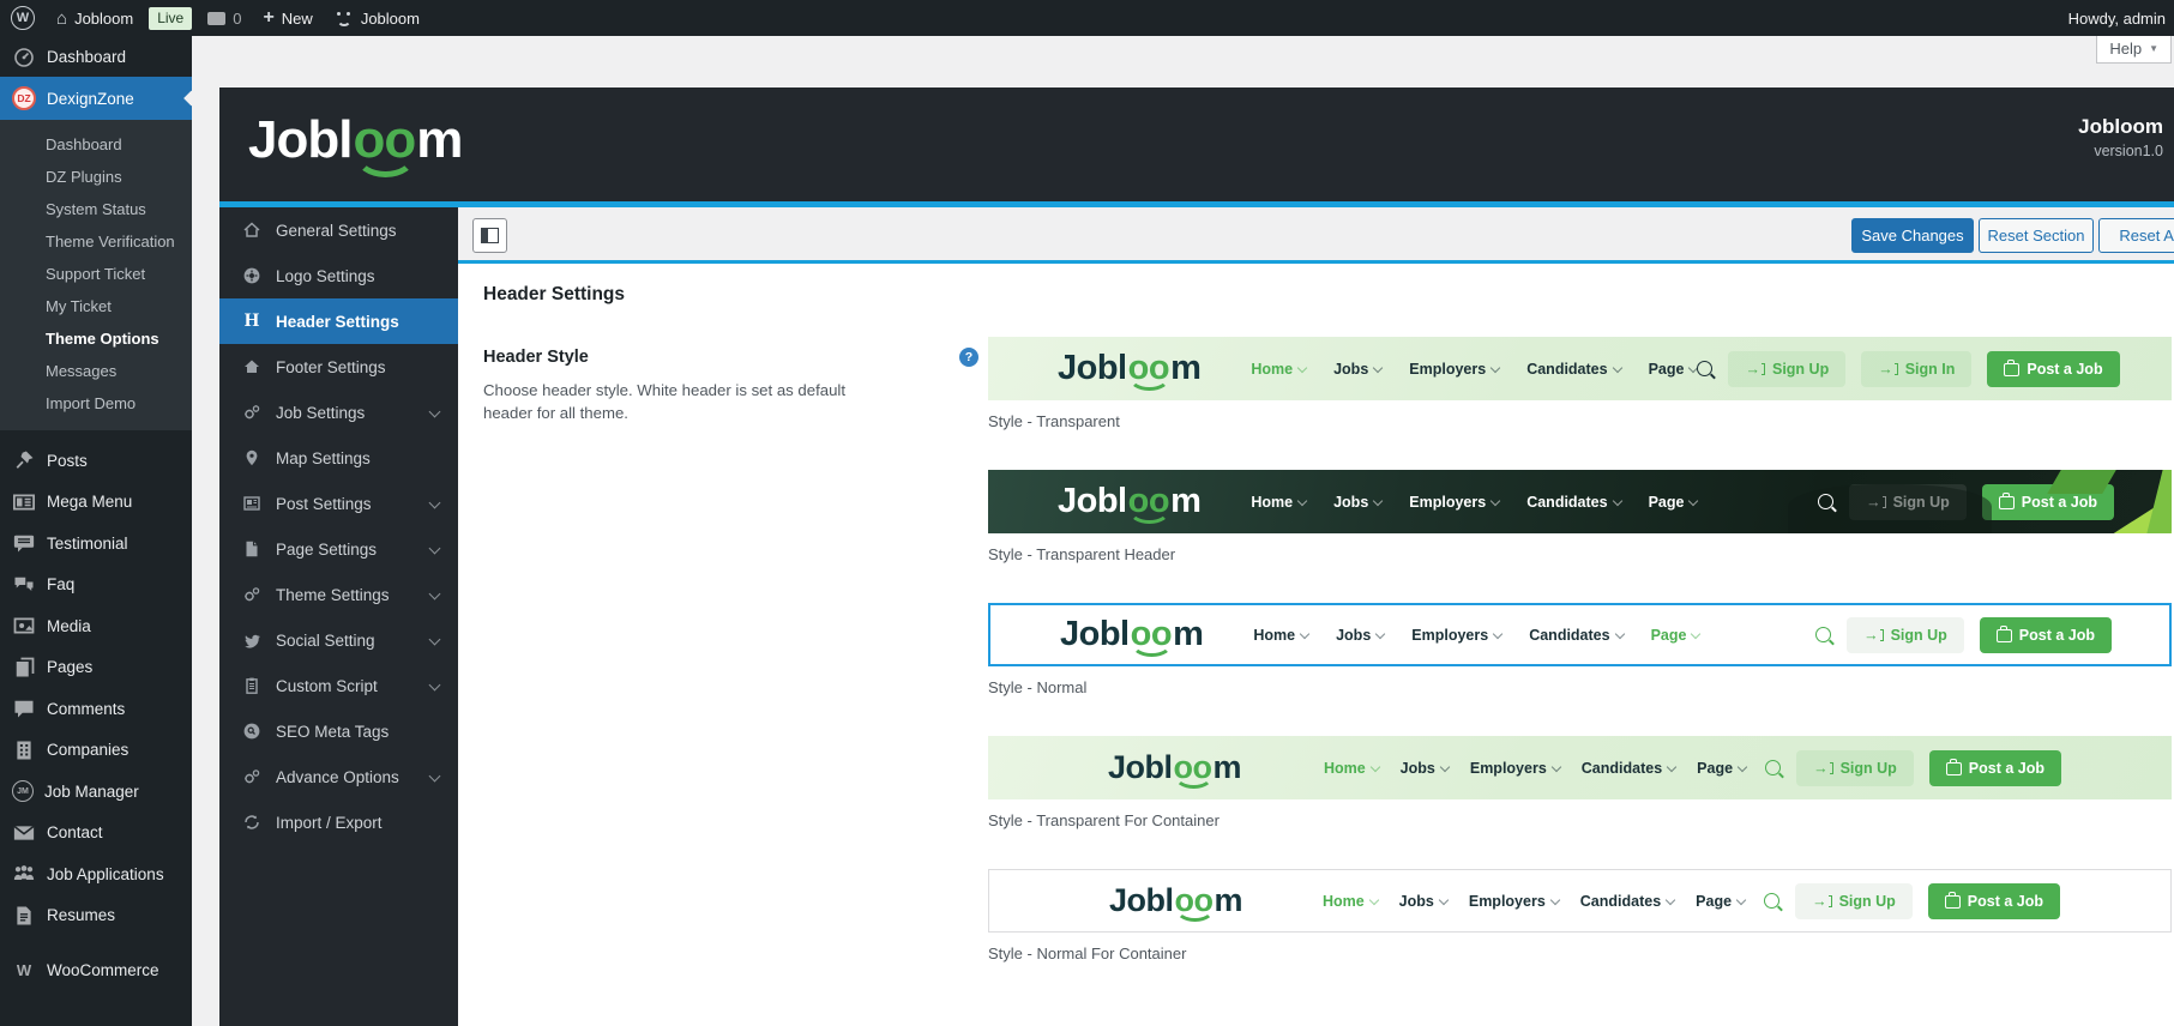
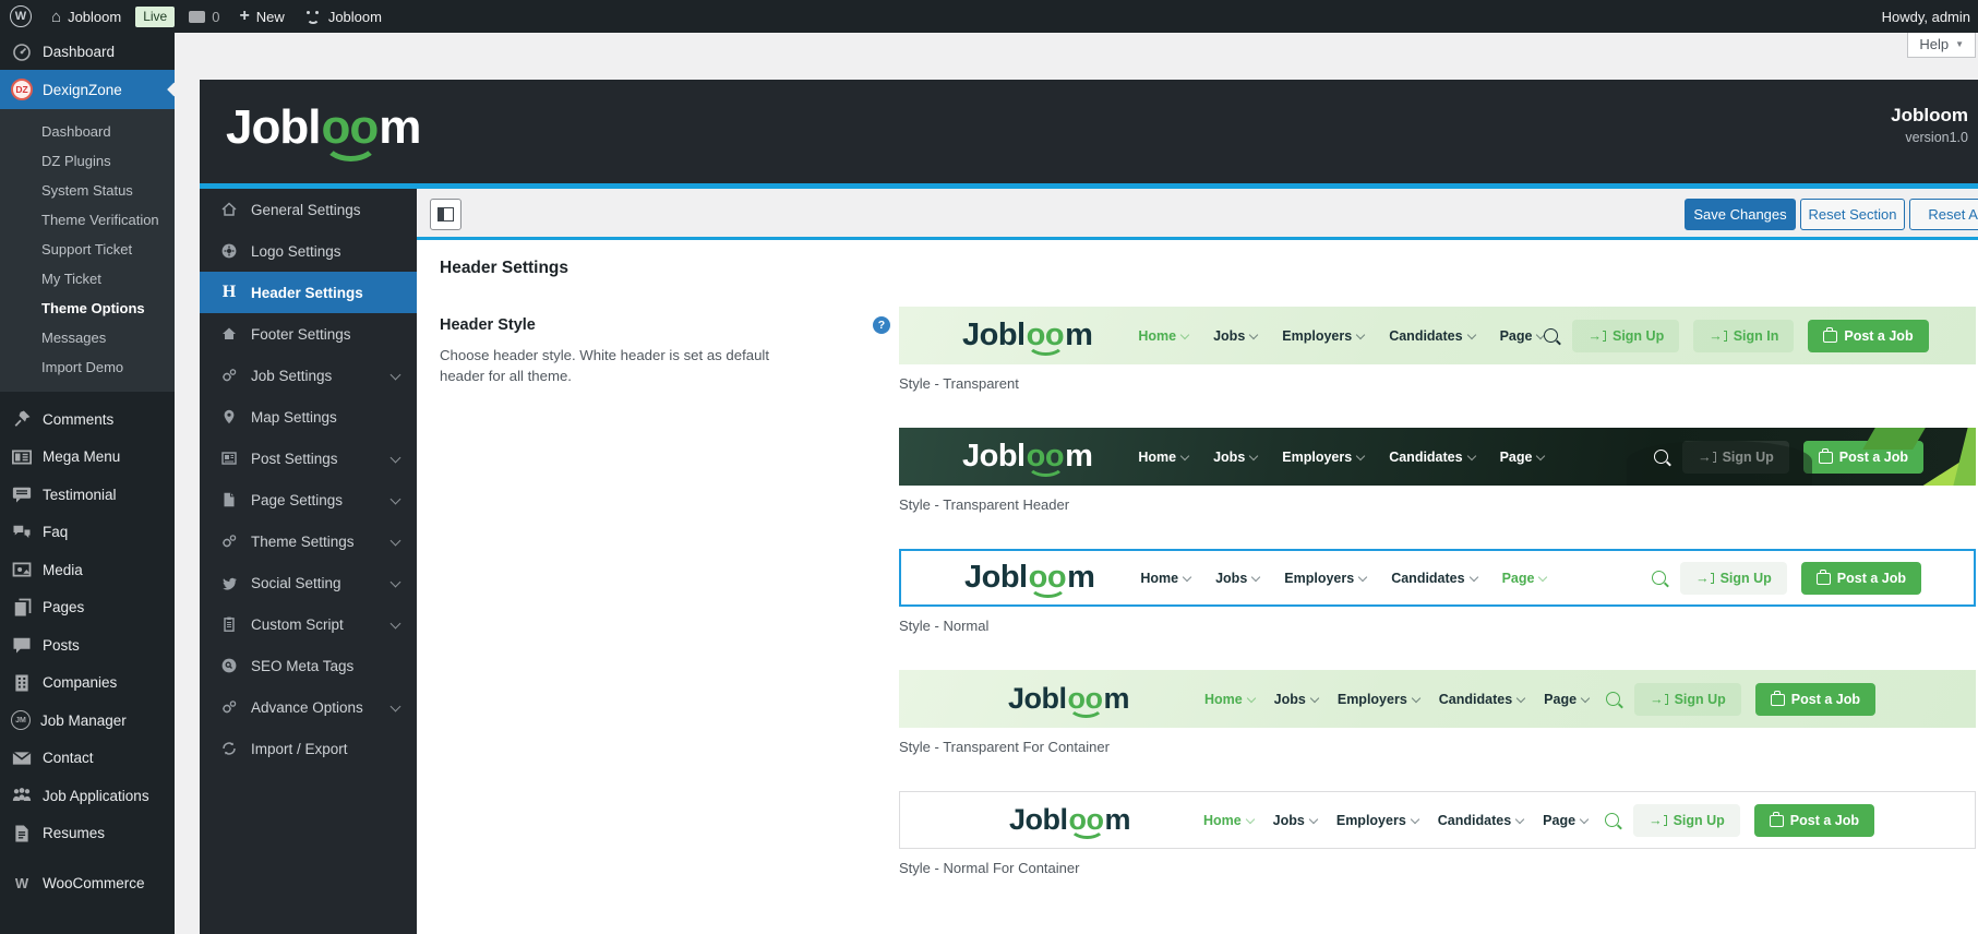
  W
  ⌂
  Jobloom
  Live
  0
  +
  New
  Jobloom
  Howdy, admin
  Help
  ▼
  Dashboard
  DZ
  DexignZone
  Dashboard
  DZ Plugins
  System Status
  Theme Verification
  Support Ticket
  My Ticket
  Theme Options
  Messages
  Import Demo
- Posts
+ Comments
  Mega Menu
  Testimonial
  Faq
  Media
  Pages
- Comments
+ Posts
  Companies
  Job Manager
  Contact
  Job Applications
  Resumes
  W
  WooCommerce
  Jobloom
  Jobloom
  version1.0
  Save Changes
  Reset Section
  Reset A
  General Settings
  Logo Settings
  H
  Header Settings
  Footer Settings
  Job Settings
  Map Settings
  Post Settings
  Page Settings
  Theme Settings
  Social Setting
  Custom Script
  SEO Meta Tags
  Advance Options
  Import / Export
  Header Settings
  Header Style
  Choose header style. White header is set as default header for all theme.
  ?
  Jobloom
  Home
  Jobs
  Employers
  Candidates
  Page
  →
  Sign Up
  →
  Sign In
  Post a Job
  Style - Transparent
  Jobloom
  Home
  Jobs
  Employers
  Candidates
  Page
  →
  Sign Up
  Post a Job
  Style - Transparent Header
  Jobloom
  Home
  Jobs
  Employers
  Candidates
  Page
  →
  Sign Up
  Post a Job
  Style - Normal
  Jobloom
  Home
  Jobs
  Employers
  Candidates
  Page
  →
  Sign Up
  Post a Job
  Style - Transparent For Container
  Jobloom
  Home
  Jobs
  Employers
  Candidates
  Page
  →
  Sign Up
  Post a Job
  Style - Normal For Container
